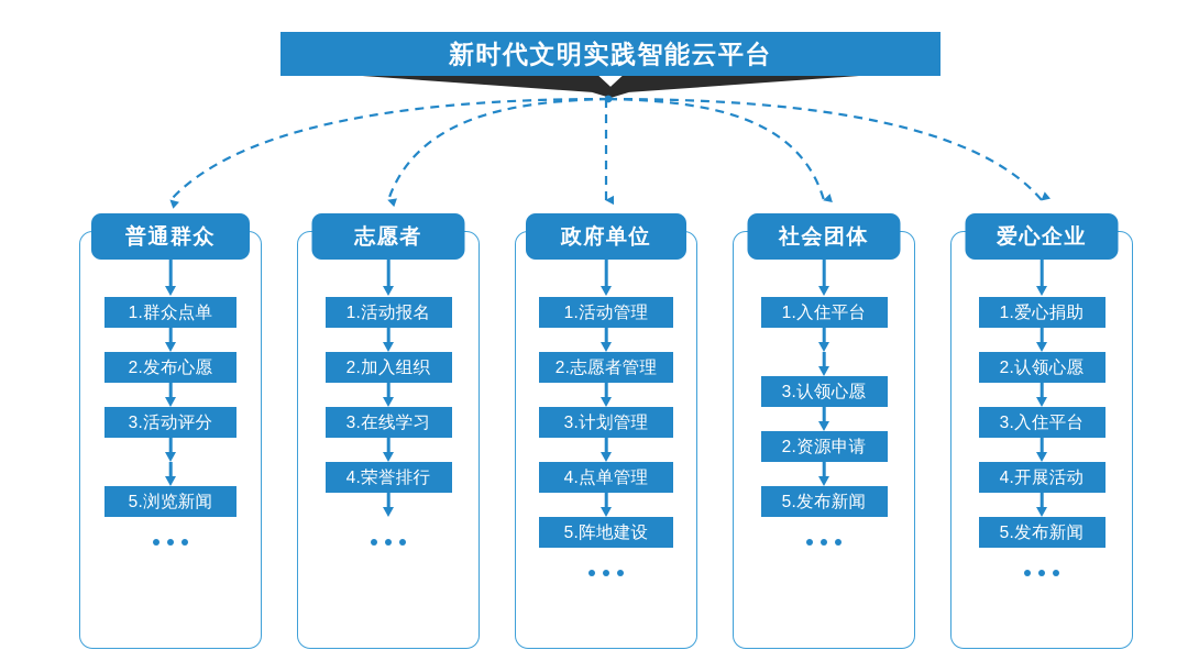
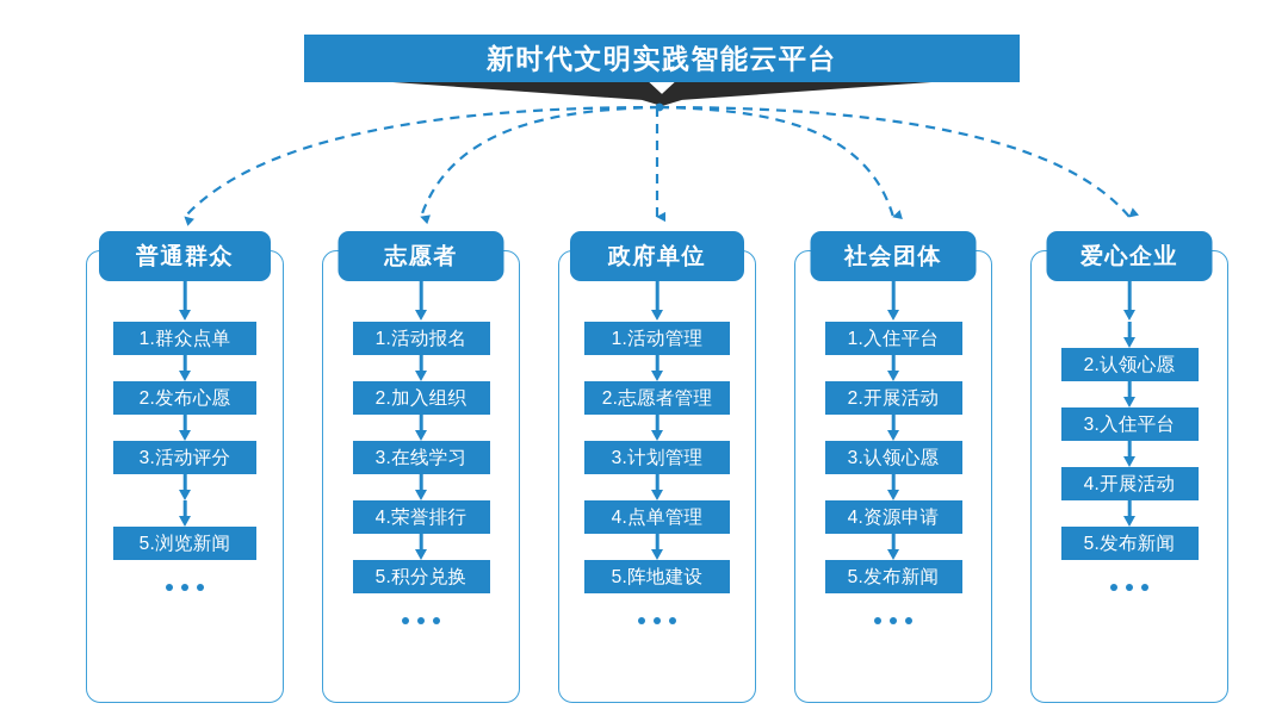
  新时代文明实践智能云平台
  普通群众
  1.群众点单
  2.发布心愿
  3.活动评分
  5.浏览新闻
  志愿者
  1.活动报名
  2.加入组织
  3.在线学习
  4.荣誉排行
+ 5.积分兑换
  政府单位
  1.活动管理
  2.志愿者管理
  3.计划管理
  4.点单管理
  5.阵地建设
  社会团体
  1.入住平台
+ 2.开展活动
  3.认领心愿
- 2.资源申请
+ 4.资源申请
  5.发布新闻
  爱心企业
- 1.爱心捐助
  2.认领心愿
  3.入住平台
  4.开展活动
  5.发布新闻
